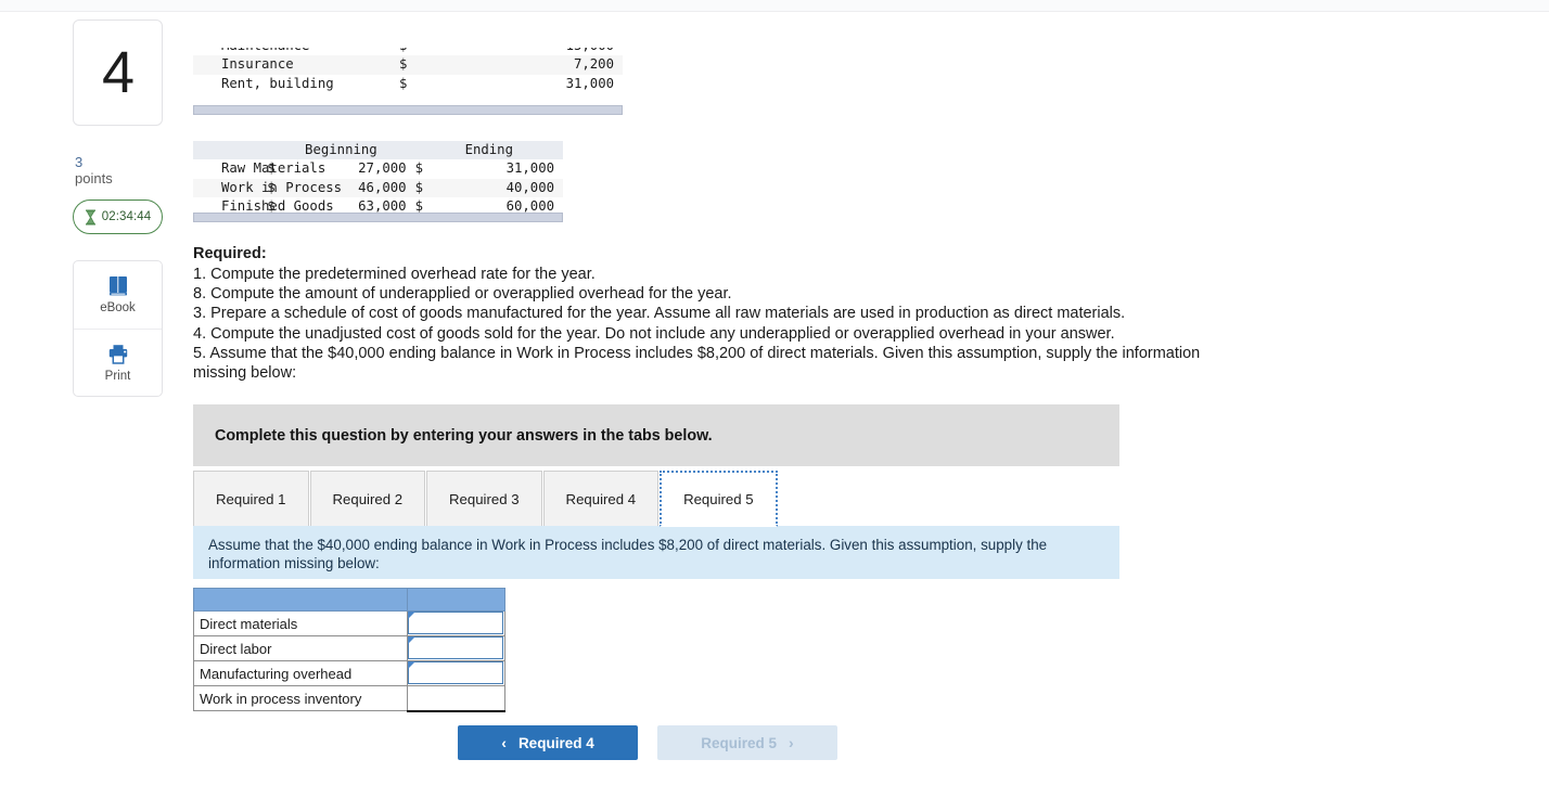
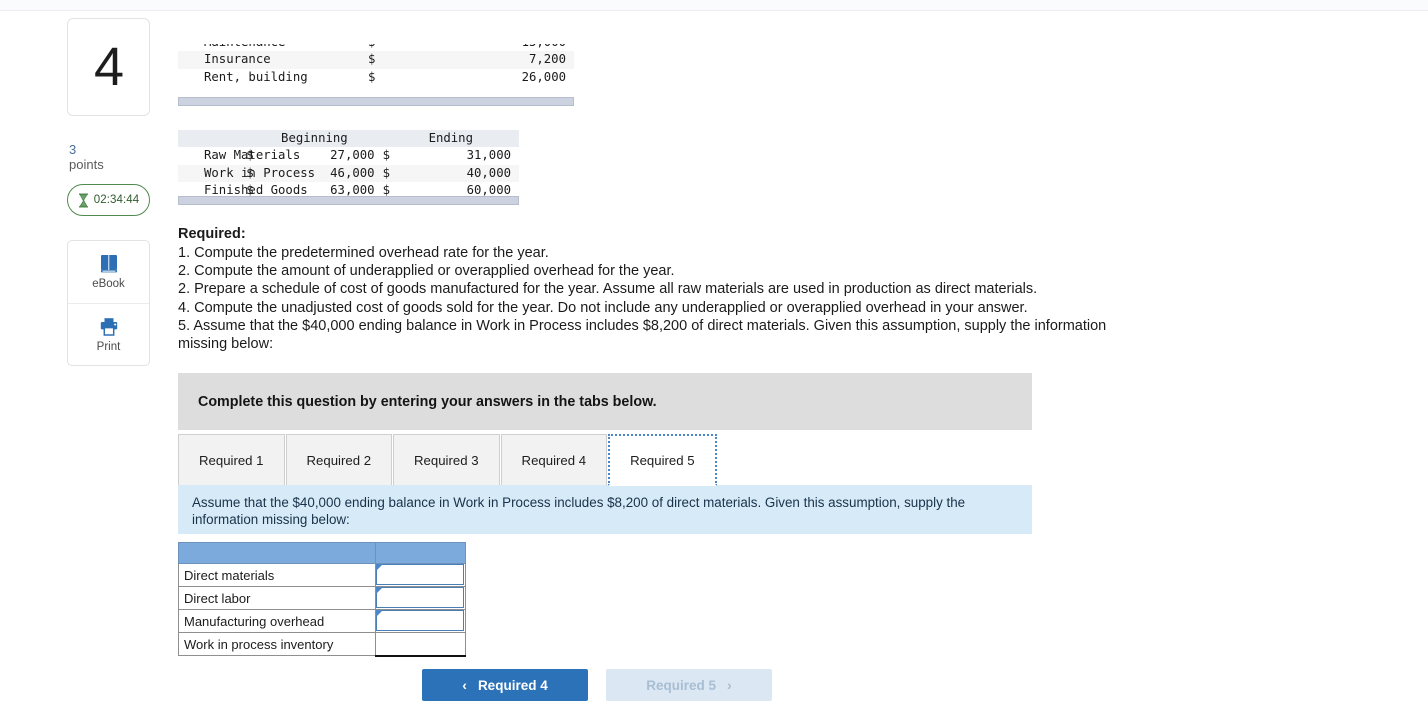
  4
  3
  points
  02:34:44
  eBook
  Print
  Insurance	$	7,200
- Rent, building	$	31,000
+ Rent, building	$	26,000
  	Beginning	Ending
  Raw Materials	$	27,000	$	31,000
  Work in Process	$	46,000	$	40,000
  Finished Goods	$	63,000	$	60,000
  Required:
  1. Compute the predetermined overhead rate for the year.
- 8. Compute the amount of underapplied or overapplied overhead for the year.
+ 2. Compute the amount of underapplied or overapplied overhead for the year.
- 3. Prepare a schedule of cost of goods manufactured for the year. Assume all raw materials are used in production as direct materials.
+ 2. Prepare a schedule of cost of goods manufactured for the year. Assume all raw materials are used in production as direct materials.
  4. Compute the unadjusted cost of goods sold for the year. Do not include any underapplied or overapplied overhead in your answer.
  5. Assume that the $40,000 ending balance in Work in Process includes $8,200 of direct materials. Given this assumption, supply the information missing below:
  Complete this question by entering your answers in the tabs below.
  Required 1
  Required 2
  Required 3
  Required 4
  Required 5
  Assume that the $40,000 ending balance in Work in Process includes $8,200 of direct materials. Given this assumption, supply the information missing below:
  Direct materials
  Direct labor
  Manufacturing overhead
  Work in process inventory
  ‹
  Required 4
  Required 5
  ›
